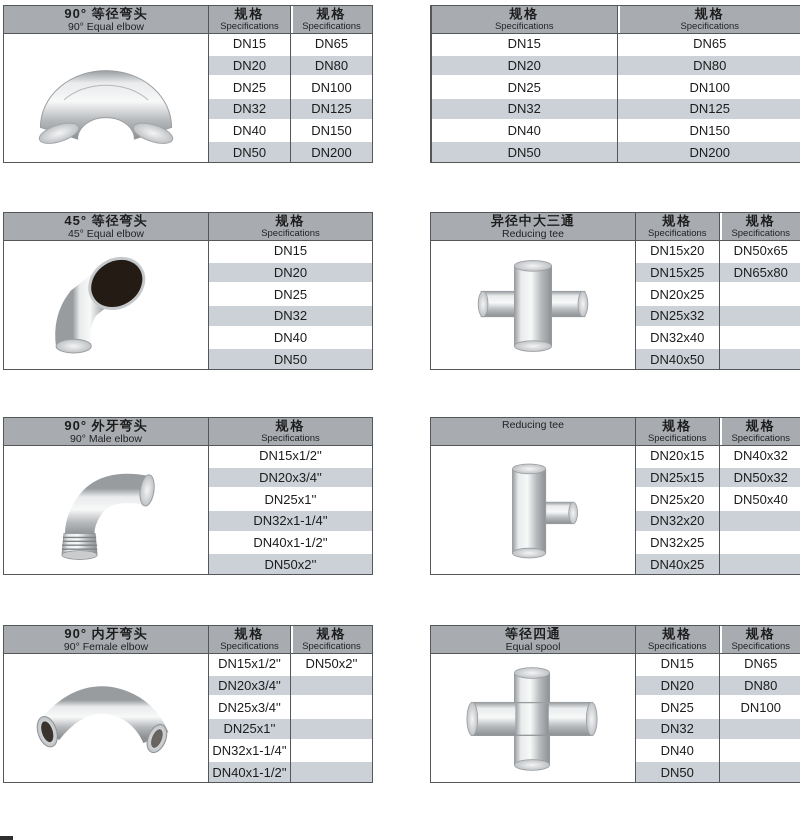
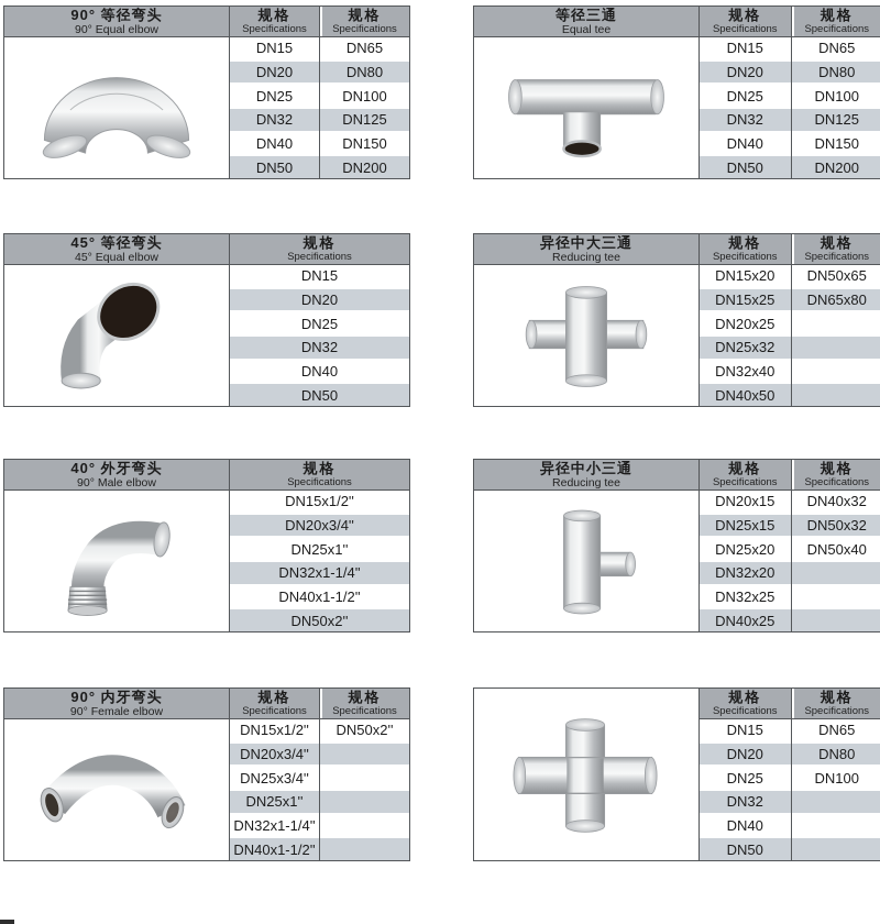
  90° 等径弯头
  90° Equal elbow
  规格
  Specifications
  DN15
  DN20
  DN25
  DN32
  DN40
  DN50
  规格
  Specifications
  DN65
  DN80
  DN100
  DN125
  DN150
  DN200
+ 等径三通
+ Equal tee
  规格
  Specifications
  DN15
  DN20
  DN25
  DN32
  DN40
  DN50
  规格
  Specifications
  DN65
  DN80
  DN100
  DN125
  DN150
  DN200
  45° 等径弯头
  45° Equal elbow
  规格
  Specifications
  DN15
  DN20
  DN25
  DN32
  DN40
  DN50
  异径中大三通
  Reducing tee
  规格
  Specifications
  DN15x20
  DN15x25
  DN20x25
  DN25x32
  DN32x40
  DN40x50
  规格
  Specifications
  DN50x65
  DN65x80
- 90° 外牙弯头
+ 40° 外牙弯头
  90° Male elbow
  规格
  Specifications
  DN15x1/2''
  DN20x3/4''
  DN25x1''
  DN32x1-1/4''
  DN40x1-1/2''
  DN50x2''
+ 异径中小三通
  Reducing tee
  规格
  Specifications
  DN20x15
  DN25x15
  DN25x20
  DN32x20
  DN32x25
  DN40x25
  规格
  Specifications
  DN40x32
  DN50x32
  DN50x40
  90° 内牙弯头
  90° Female elbow
  规格
  Specifications
  DN15x1/2''
  DN20x3/4''
  DN25x3/4''
  DN25x1''
  DN32x1-1/4''
  DN40x1-1/2''
  规格
  Specifications
  DN50x2''
- 等径四通
- Equal spool
  规格
  Specifications
  DN15
  DN20
  DN25
  DN32
  DN40
  DN50
  规格
  Specifications
  DN65
  DN80
  DN100
